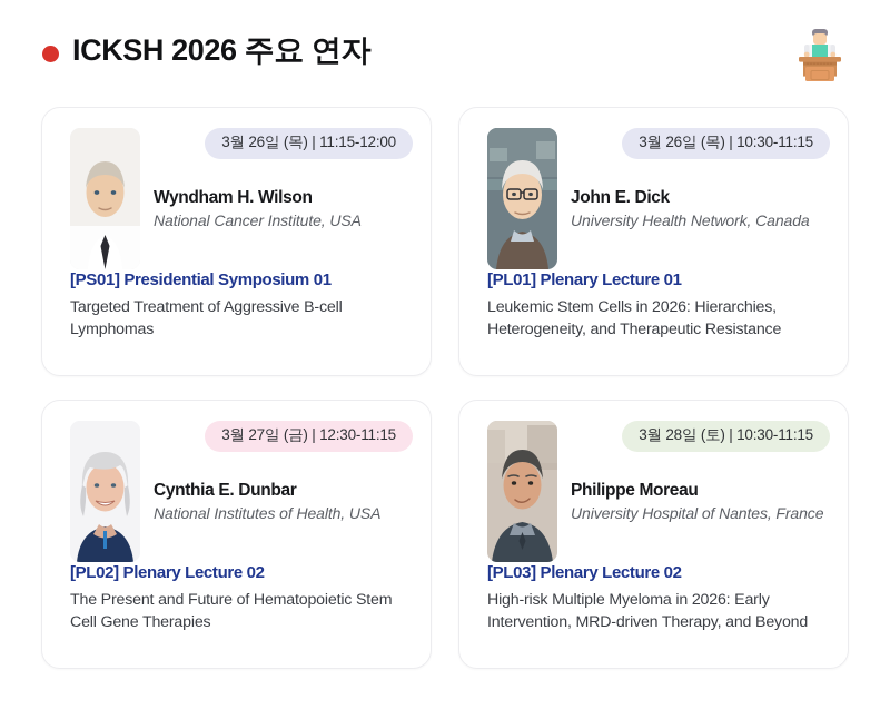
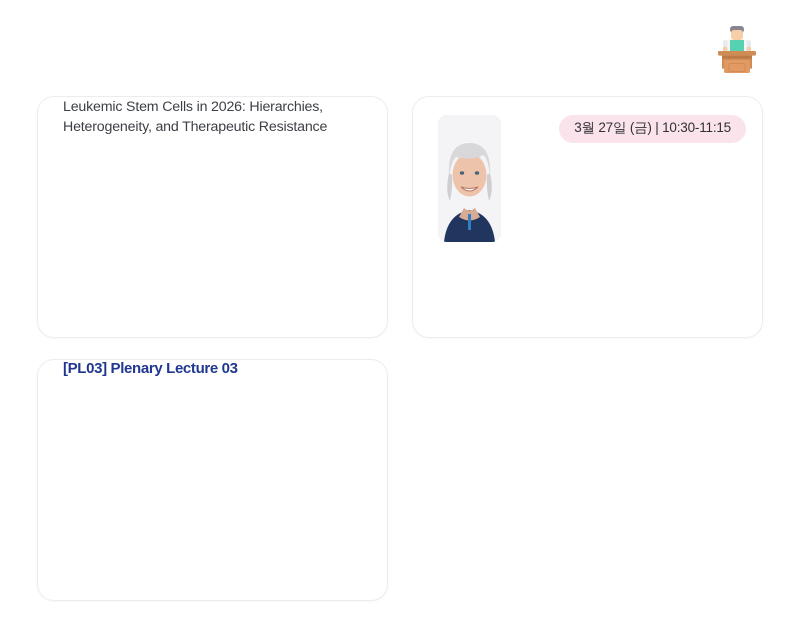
- ICKSH 2026 주요 연자
- 3월 26일 (목) | 11:15-12:00
- Wyndham H. Wilson
- National Cancer Institute, USA
- [PS01] Presidential Symposium 01
- Targeted Treatment of Aggressive B-cell Lymphomas
- 3월 26일 (목) | 10:30-11:15
- John E. Dick
- University Health Network, Canada
- [PL01] Plenary Lecture 01
  Leukemic Stem Cells in 2026: Hierarchies, Heterogeneity, and Therapeutic Resistance
- 3월 27일 (금) | 12:30-11:15
+ 3월 27일 (금) | 10:30-11:15
- Cynthia E. Dunbar
- National Institutes of Health, USA
- [PL02] Plenary Lecture 02
- The Present and Future of Hematopoietic Stem Cell Gene Therapies
- 3월 28일 (토) | 10:30-11:15
- Philippe Moreau
- University Hospital of Nantes, France
- [PL03] Plenary Lecture 02
+ [PL03] Plenary Lecture 03
- High-risk Multiple Myeloma in 2026: Early Intervention, MRD-driven Therapy, and Beyond
